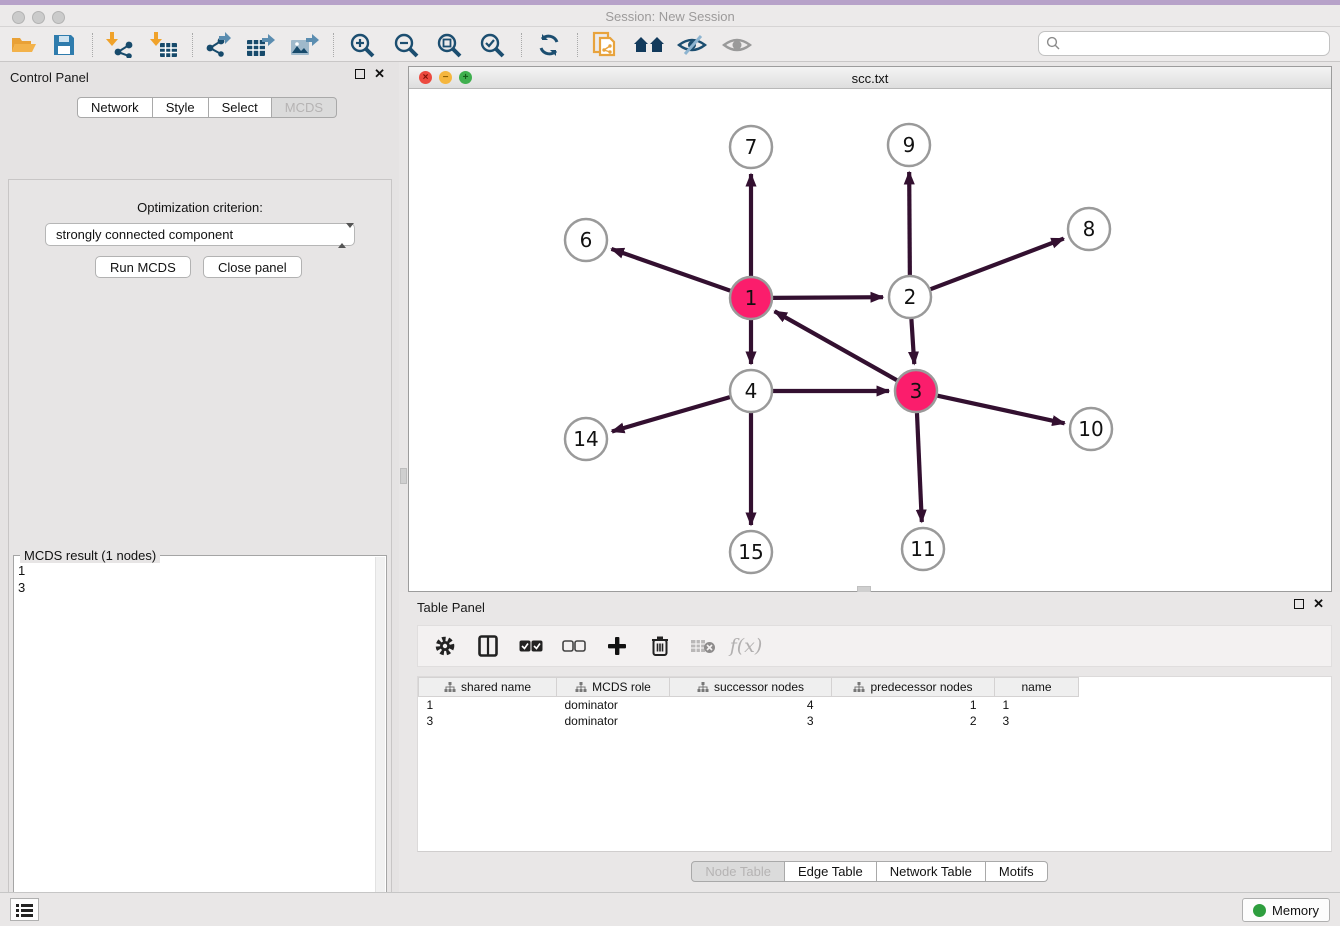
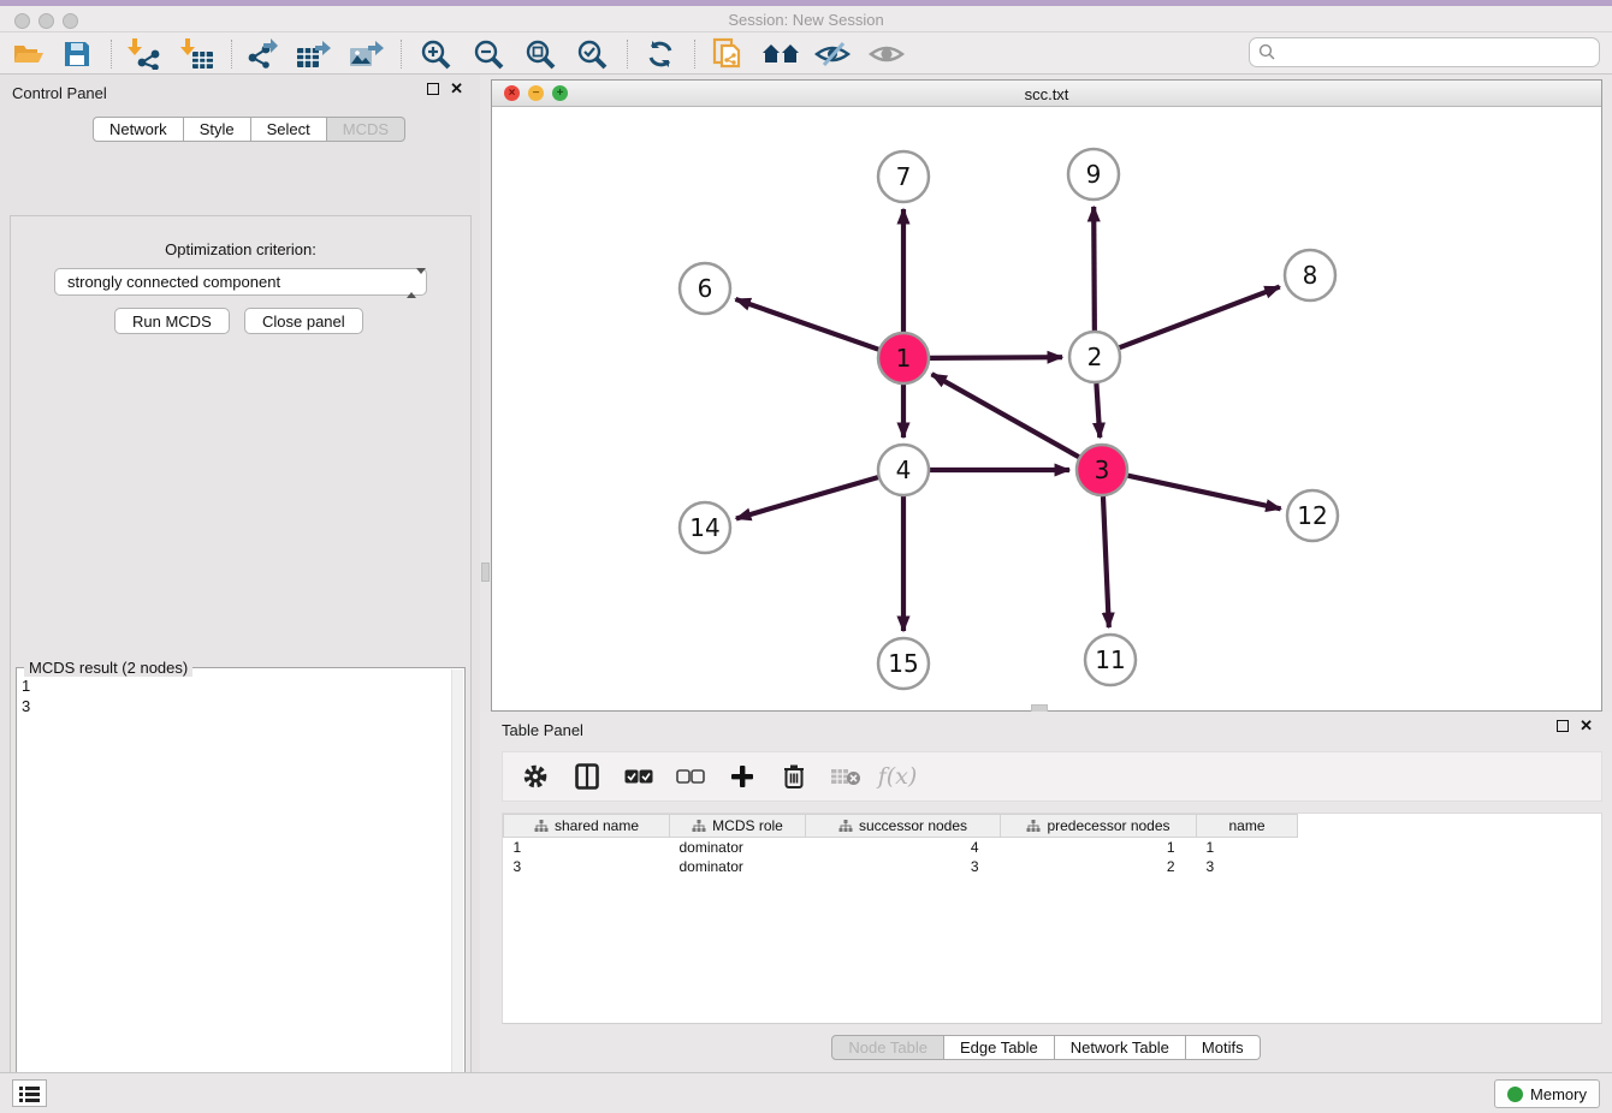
  Session: New Session
  Control Panel
  ✕
  Network
  Style
  Select
  MCDS
  Optimization criterion:
  strongly connected component
  Run MCDS
  Close panel
- MCDS result (1 nodes)
+ MCDS result (2 nodes)
  1
  3
  ×
  −
  +
  scc.txt
  1
  2
  3
  4
  6
  7
  8
  9
- 10
+ 12
  11
  14
  15
  Table Panel
  ✕
  f(x)
  shared name	MCDS role	successor nodes	predecessor nodes	name
  1	dominator	4	1	1
  3	dominator	3	2	3
  Node Table
  Edge Table
  Network Table
  Motifs
  Memory
